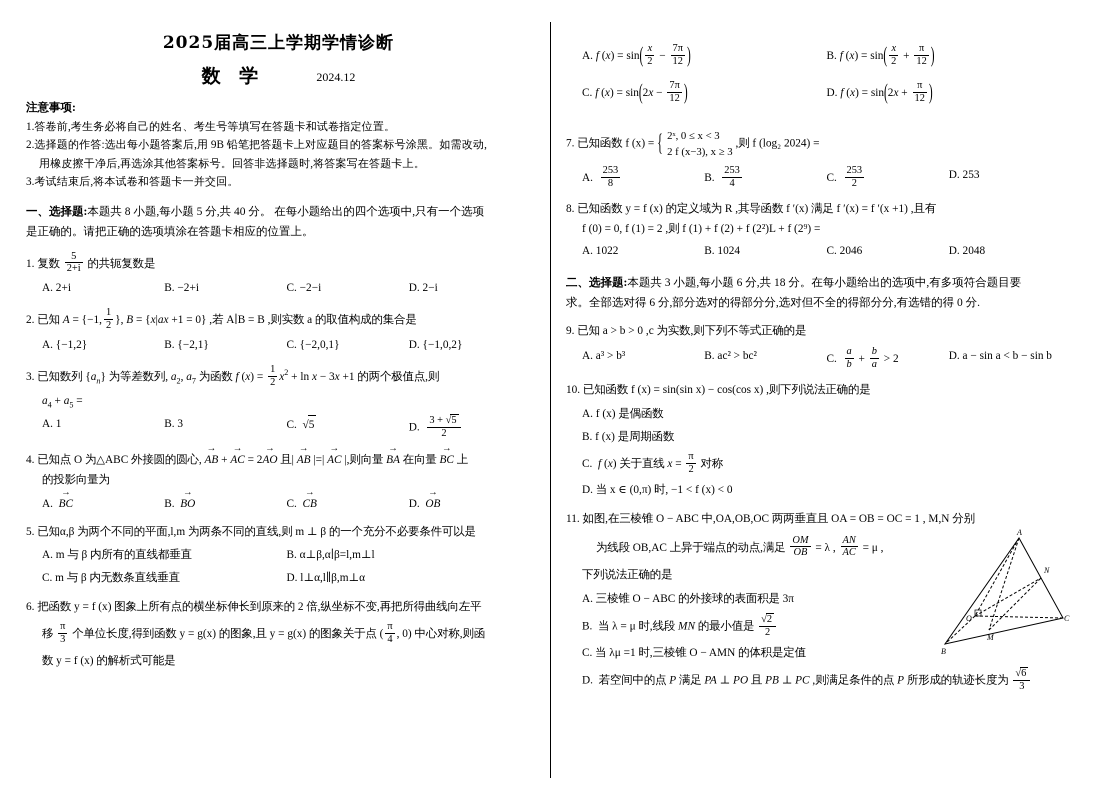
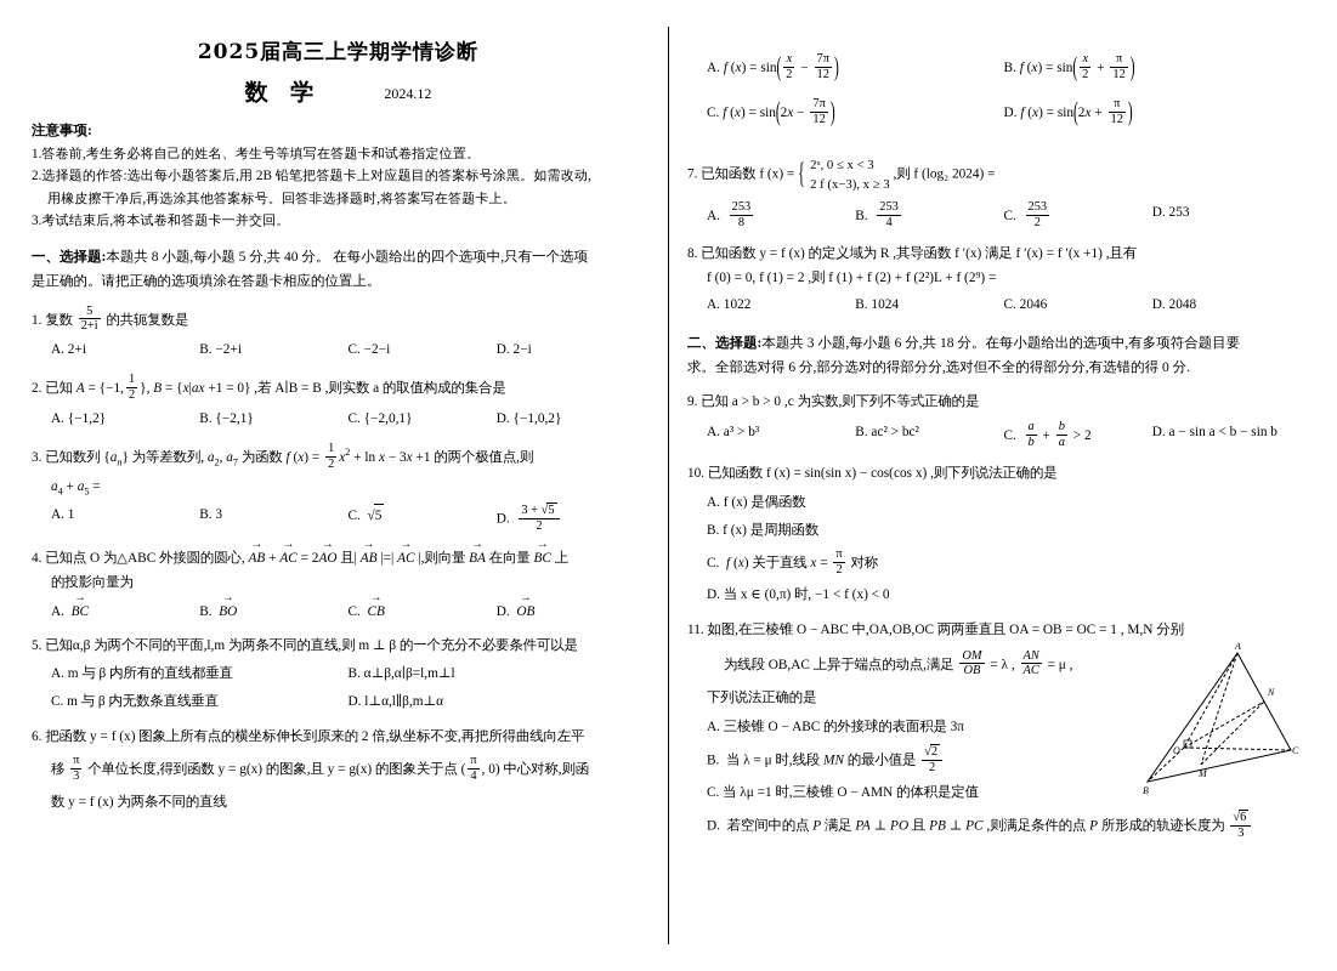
  2025届高三上学期学情诊断
  数 学
  2024.12
  注意事项:
  1.答卷前,考生务必将自己的姓名、考生号等填写在答题卡和试卷指定位置。
- 2.选择题的作答:选出每小题答案后,用 9B 铅笔把答题卡上对应题目的答案标号涂黑。如需改动,
+ 2.选择题的作答:选出每小题答案后,用 2B 铅笔把答题卡上对应题目的答案标号涂黑。如需改动,
  用橡皮擦干净后,再选涂其他答案标号。回答非选择题时,将答案写在答题卡上。
  3.考试结束后,将本试卷和答题卡一并交回。
  一、选择题:本题共 8 小题,每小题 5 分,共 40 分。 在每小题给出的四个选项中,只有一个选项
  是正确的。请把正确的选项填涂在答题卡相应的位置上。
  1. 复数
  5
  2+i
  的共轭复数是
  A. 2+i
  B. −2+i
  C. −2−i
  D. 2−i
  2. 已知 A = {−1,
  1
  2
  }, B = {x|ax +1 = 0} ,若 A∣B = B ,则实数 a 的取值构成的集合是
  A. {−1,2}
  B. {−2,1}
  C. {−2,0,1}
  D. {−1,0,2}
  3. 已知数列 {an} 为等差数列, a2, a7 为函数 f (x) =
  1
  2
  x2 + ln x − 3x +1 的两个极值点,则
  a4 + a5 =
  A. 1
  B. 3
  C. 5
  D.
  3 + 5
  2
  4. 已知点 O 为△ABC 外接圆的圆心, AB + AC = 2AO 且| AB |=| AC |,则向量 BA 在向量 BC 上
  的投影向量为
  A. BC
  B. BO
  C. CB
  D. OB
  5. 已知α,β 为两个不同的平面,l,m 为两条不同的直线,则 m ⊥ β 的一个充分不必要条件可以是
  A. m 与 β 内所有的直线都垂直
  B. α⊥β,α∣β=l,m⊥l
  C. m 与 β 内无数条直线垂直
  D. l⊥α,l∥β,m⊥α
  6. 把函数 y = f (x) 图象上所有点的横坐标伸长到原来的 2 倍,纵坐标不变,再把所得曲线向左平
  移
  π
  3
  个单位长度,得到函数 y = g(x) 的图象,且 y = g(x) 的图象关于点 (
  π
  4
  , 0) 中心对称,则函
- 数 y = f (x) 的解析式可能是
+ 数 y = f (x) 为两条不同的直线
  A. f (x) = sin(
  x
  2
  −
  7π
  12
  )
  B. f (x) = sin(
  x
  2
  +
  π
  12
  )
  C. f (x) = sin(2x −
  7π
  12
  )
  D. f (x) = sin(2x +
  π
  12
  )
  7. 已知函数 f (x) =
  2ˣ, 0 ≤ x < 3
  2 f (x−3), x ≥ 3
  ,则 f (log₂ 2024) =
  A.
  253
  8
  B.
  253
  4
  C.
  253
  2
  D. 253
  8. 已知函数 y = f (x) 的定义域为 R ,其导函数 f ′(x) 满足 f ′(x) = f ′(x +1) ,且有
  f (0) = 0, f (1) = 2 ,则 f (1) + f (2) + f (2²)L + f (2⁹) =
  A. 1022
  B. 1024
  C. 2046
  D. 2048
  二、选择题:本题共 3 小题,每小题 6 分,共 18 分。在每小题给出的选项中,有多项符合题目要
  求。全部选对得 6 分,部分选对的得部分分,选对但不全的得部分分,有选错的得 0 分.
  9. 已知 a > b > 0 ,c 为实数,则下列不等式正确的是
  A. a³ > b³
  B. ac² > bc²
  C.
  a
  b
  +
  b
  a
  > 2
  D. a − sin a < b − sin b
  10. 已知函数 f (x) = sin(sin x) − cos(cos x) ,则下列说法正确的是
  A. f (x) 是偶函数
  B. f (x) 是周期函数
  C. f (x) 关于直线 x =
  π
  2
  对称
  D. 当 x ∈ (0,π) 时, −1 < f (x) < 0
  11. 如图,在三棱锥 O − ABC 中,OA,OB,OC 两两垂直且 OA = OB = OC = 1 , M,N 分别
  A
  N
  O
  M
  B
  C
  为线段 OB,AC 上异于端点的动点,满足
  OM
  OB
  = λ ,
  AN
  AC
  = μ ,
  下列说法正确的是
  A. 三棱锥 O − ABC 的外接球的表面积是 3π
  B. 当 λ = μ 时,线段 MN 的最小值是
  2
  2
  C. 当 λμ =1 时,三棱锥 O − AMN 的体积是定值
  D. 若空间中的点 P 满足 PA ⊥ PO 且 PB ⊥ PC ,则满足条件的点 P 所形成的轨迹长度为
  6
  3
